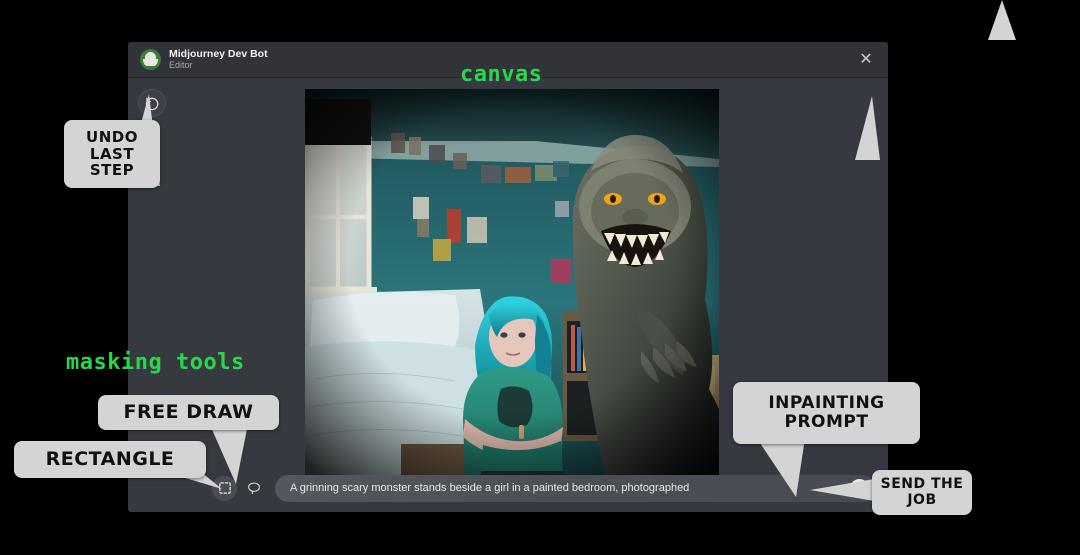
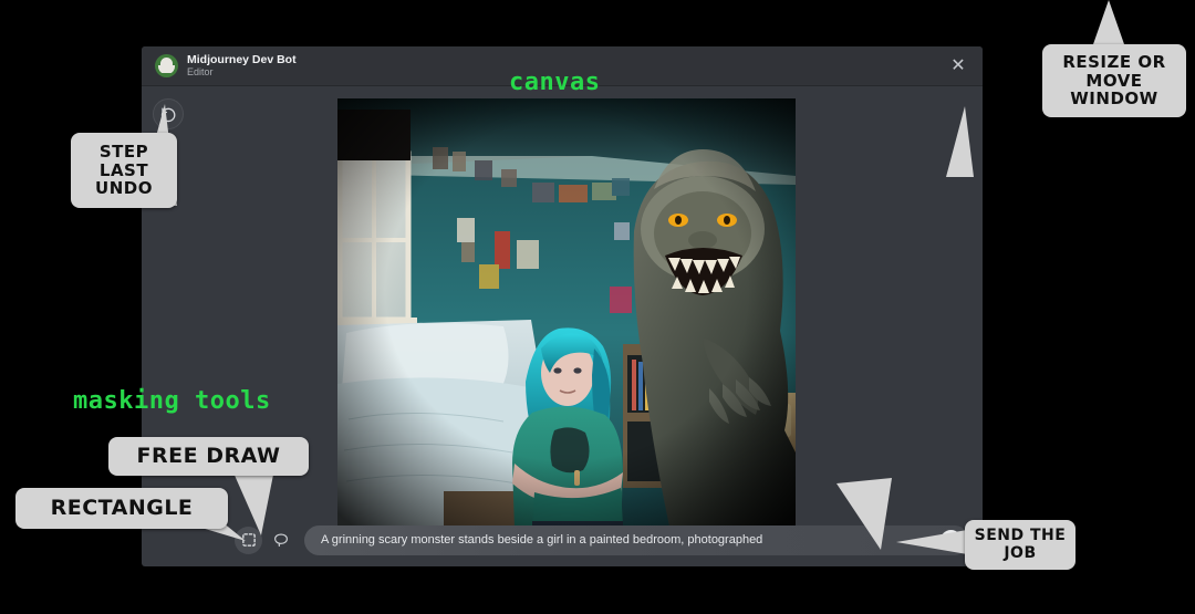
  Midjourney Dev Bot
  Editor
  ✕
  A grinning scary monster stands beside a girl in a painted bedroom, photographed
  canvas
  masking tools
+ RESIZE OR
+ MOVE
+ WINDOW
- UNDO
+ STEP
  LAST
- STEP
+ UNDO
  FREE DRAW
  RECTANGLE
- INPAINTING
- PROMPT
  SEND THE
  JOB
